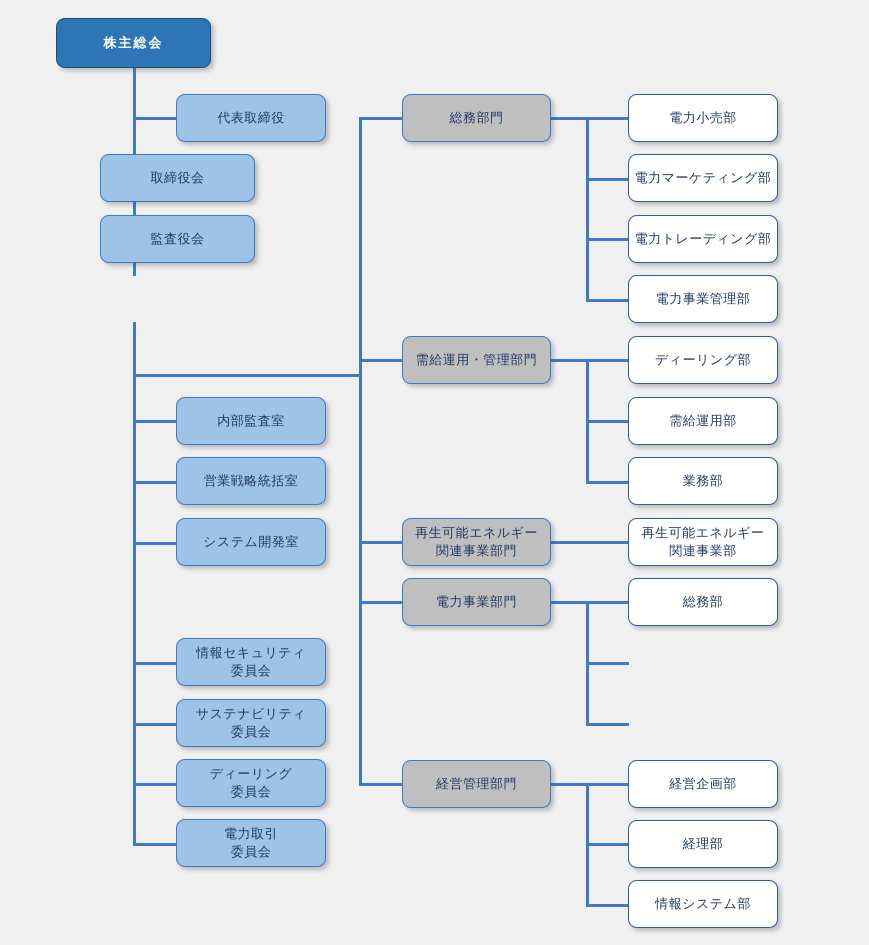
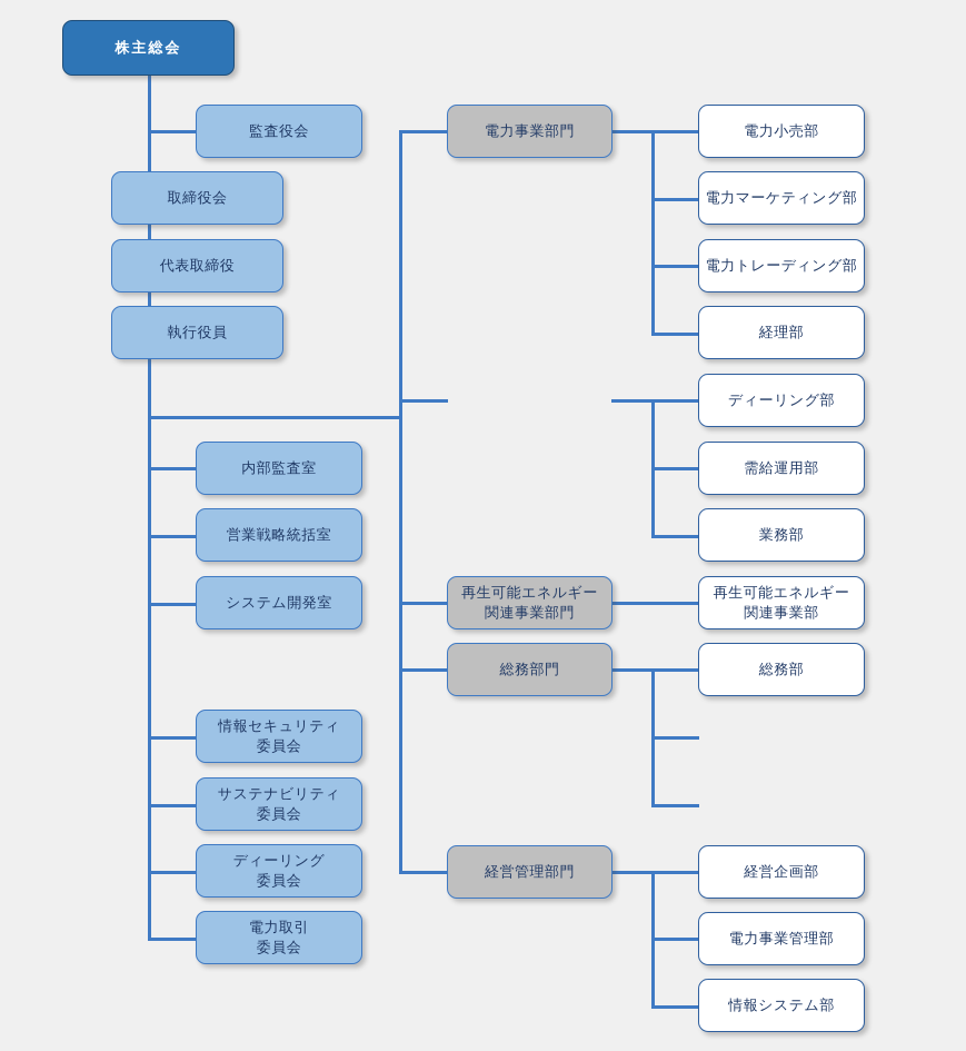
  株主総会
- 代表取締役
+ 監査役会
  取締役会
- 監査役会
+ 代表取締役
+ 執行役員
  内部監査室
  営業戦略統括室
  システム開発室
  情報セキュリティ
  委員会
  サステナビリティ
  委員会
  ディーリング
  委員会
  電力取引
  委員会
- 総務部門
+ 電力事業部門
- 需給運用・管理部門
  再生可能エネルギー
  関連事業部門
- 電力事業部門
+ 総務部門
  経営管理部門
  電力小売部
  電力マーケティング部
  電力トレーディング部
- 電力事業管理部
+ 経理部
  ディーリング部
  需給運用部
  業務部
  再生可能エネルギー
  関連事業部
  総務部
  経営企画部
- 経理部
+ 電力事業管理部
  情報システム部
